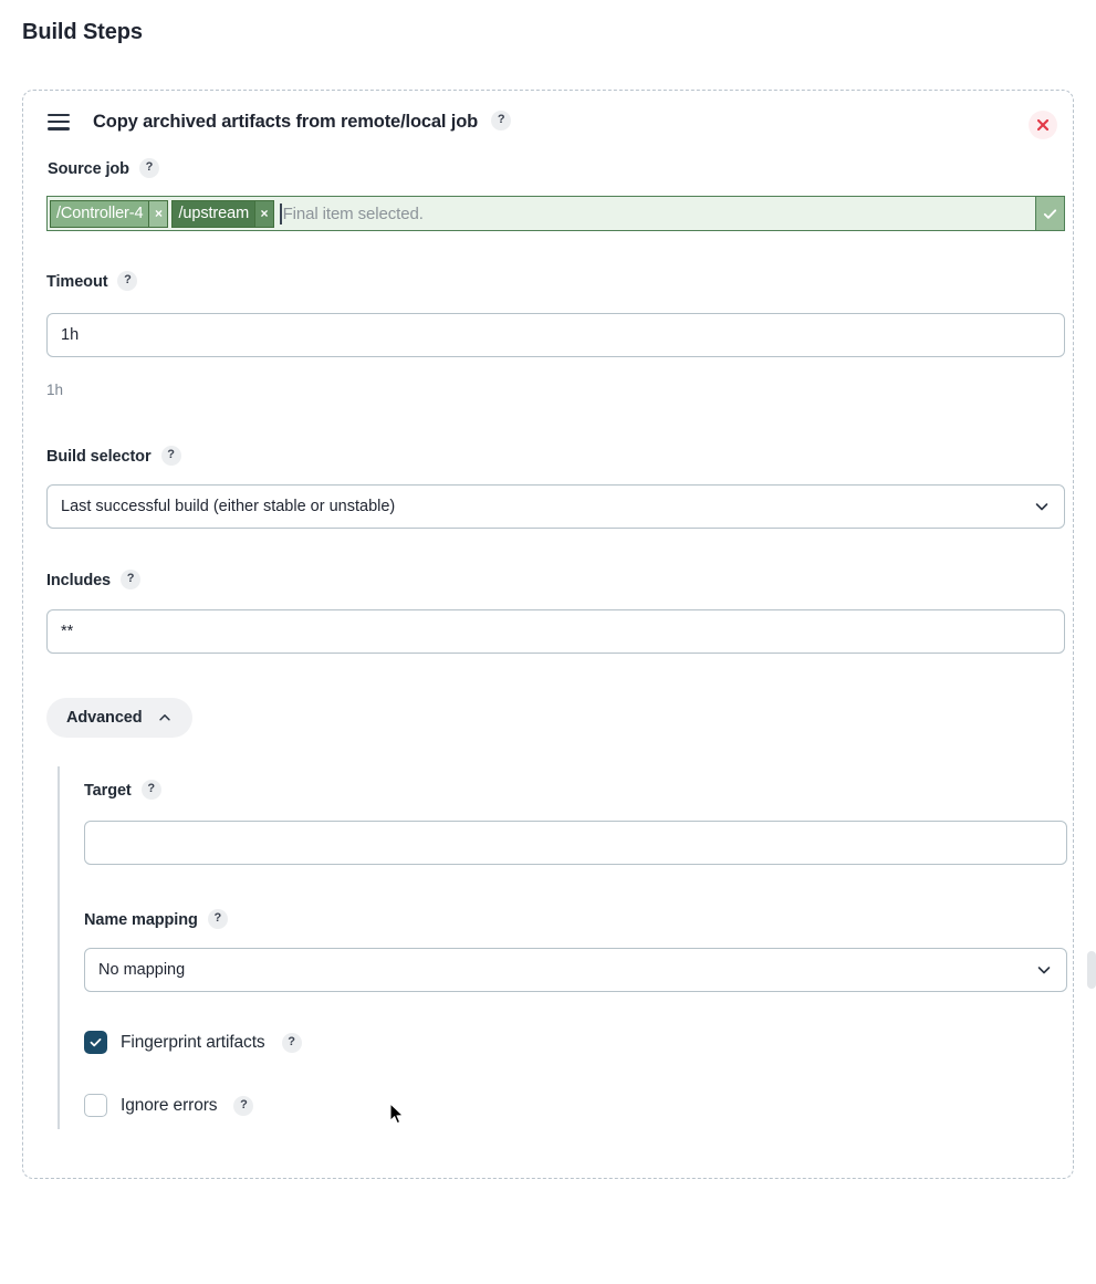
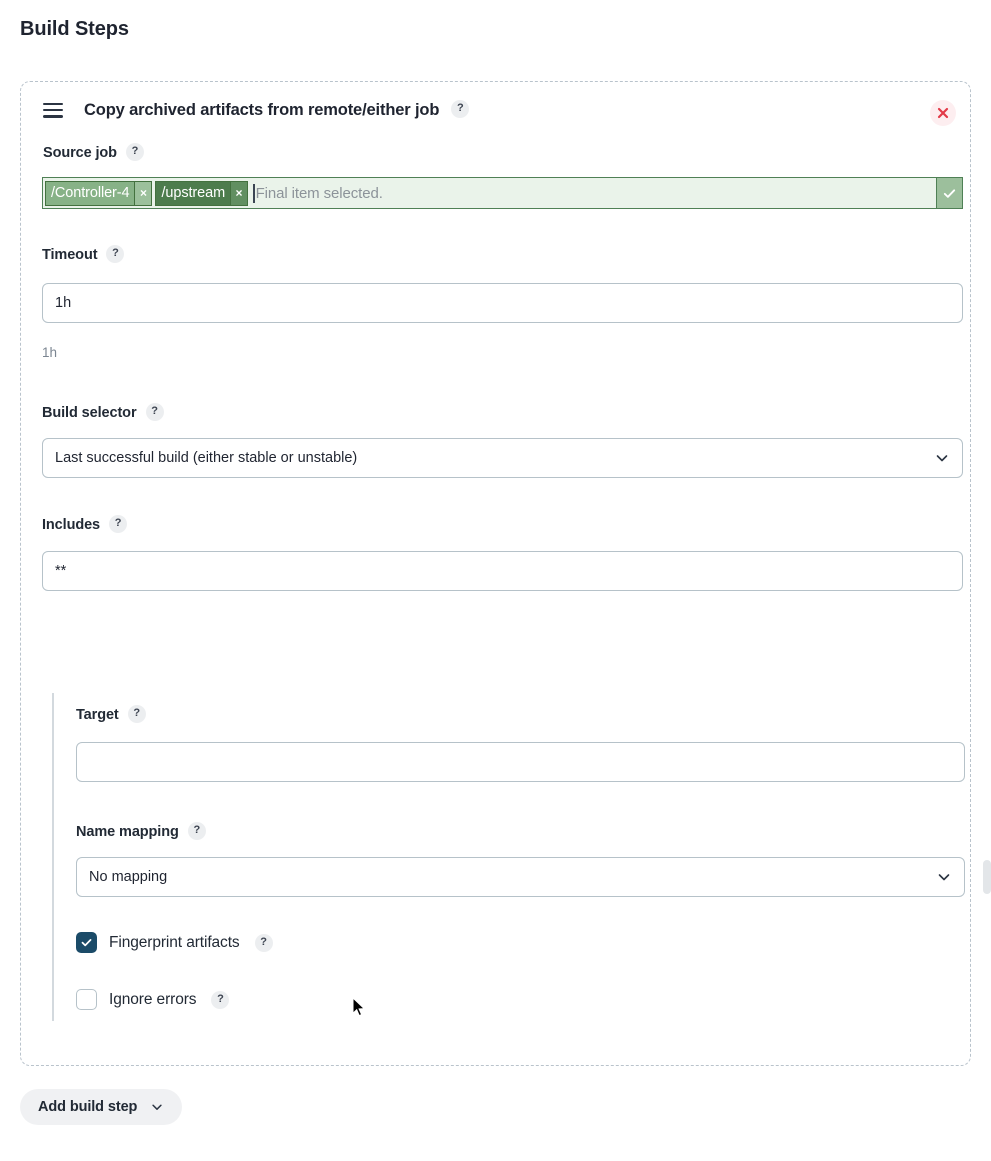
  Build Steps
- Copy archived artifacts from remote/local job ?
+ Copy archived artifacts from remote/either job ?
  Source job ?
  /Controller-4
  ×
  /upstream
  ×
  Final item selected.
  Timeout ?
  1h
  1h
  Build selector ?
  Last successful build (either stable or unstable)
  Includes ?
  **
- Advanced
  Target ?
  Name mapping ?
  No mapping
  Fingerprint artifacts
  ?
  Ignore errors
  ?
+ Add build step
